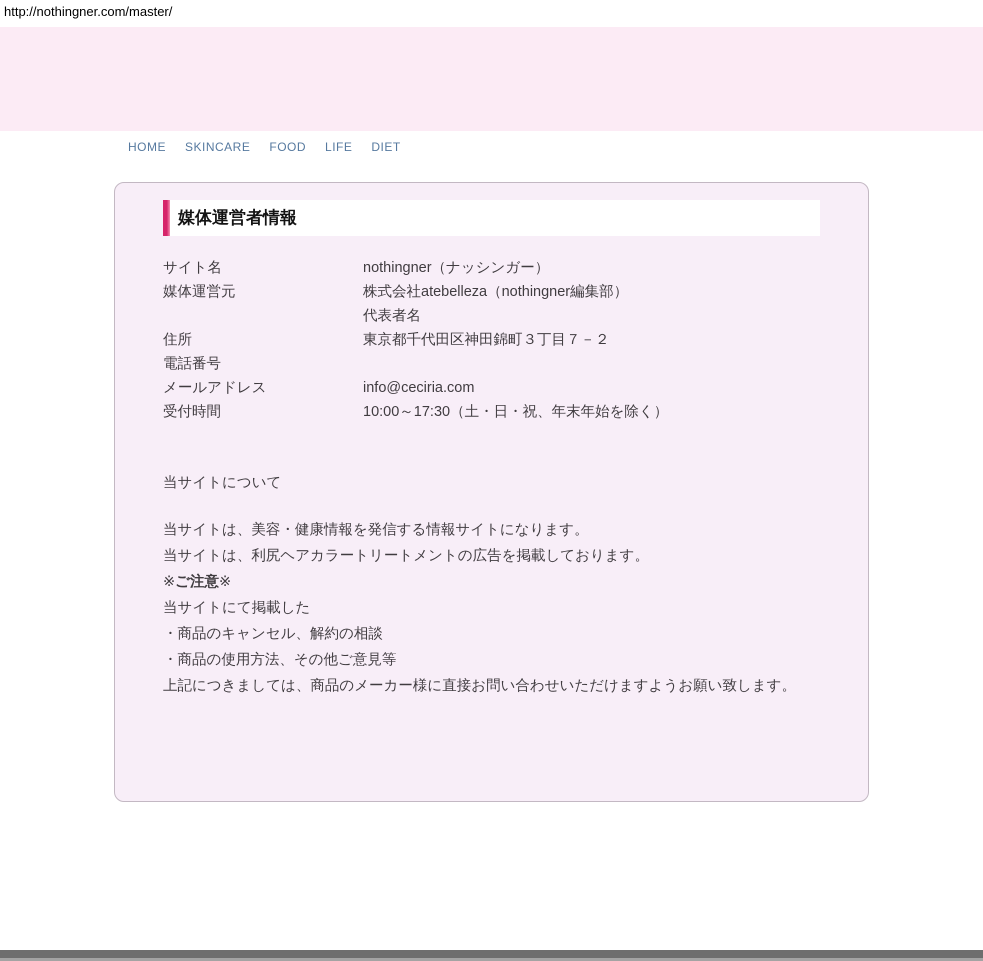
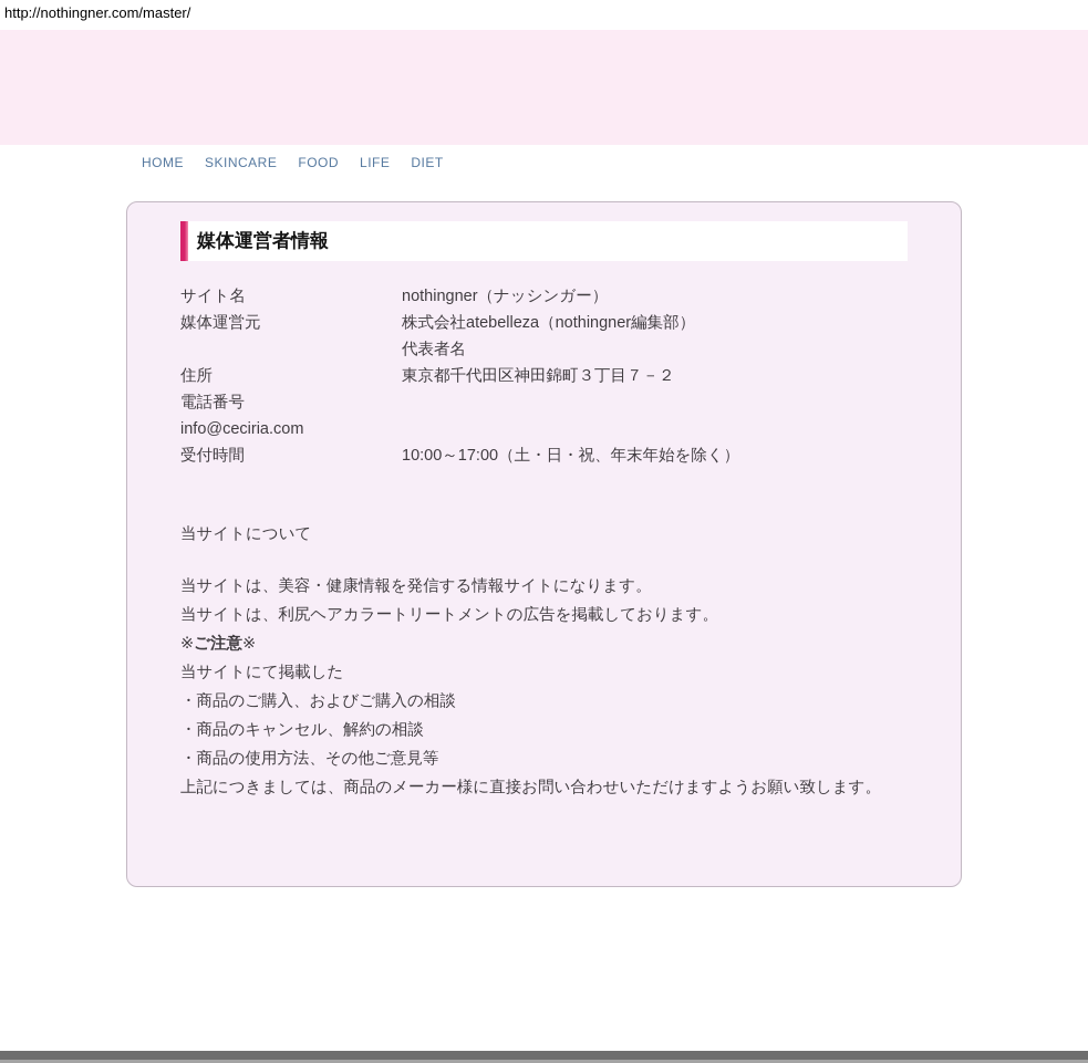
  http://nothingner.com/master/
  HOME
  SKINCARE
  FOOD
  LIFE
  DIET
  媒体運営者情報
  サイト名
  nothingner（ナッシンガー）
  媒体運営元
  株式会社atebelleza（nothingner編集部）
  代表者名
  住所
  東京都千代田区神田錦町３丁目７－２
  電話番号
- メールアドレス
  info@ceciria.com
  受付時間
- 10:00～17:30（土・日・祝、年末年始を除く）
+ 10:00～17:00（土・日・祝、年末年始を除く）
  当サイトについて
  当サイトは、美容・健康情報を発信する情報サイトになります。
  当サイトは、利尻ヘアカラートリートメントの広告を掲載しております。
  ※ご注意※
  当サイトにて掲載した
+ ・商品のご購入、およびご購入の相談
  ・商品のキャンセル、解約の相談
  ・商品の使用方法、その他ご意見等
  上記につきましては、商品のメーカー様に直接お問い合わせいただけますようお願い致します。
